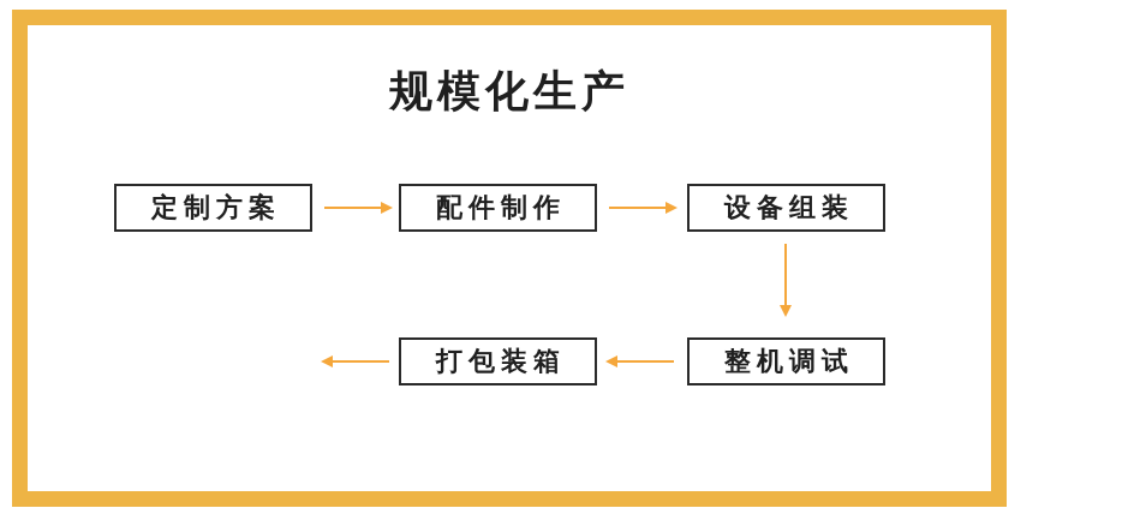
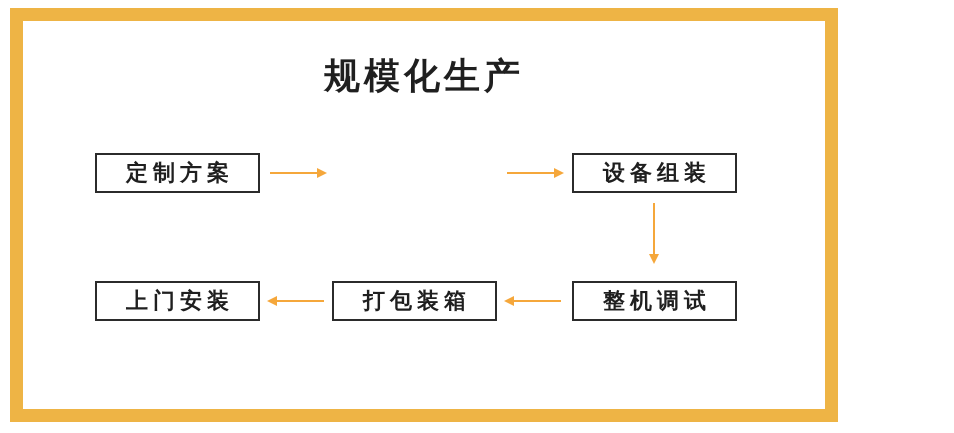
  规模化生产
  定制方案
- 配件制作
  设备组装
  整机调试
  打包装箱
+ 上门安装
